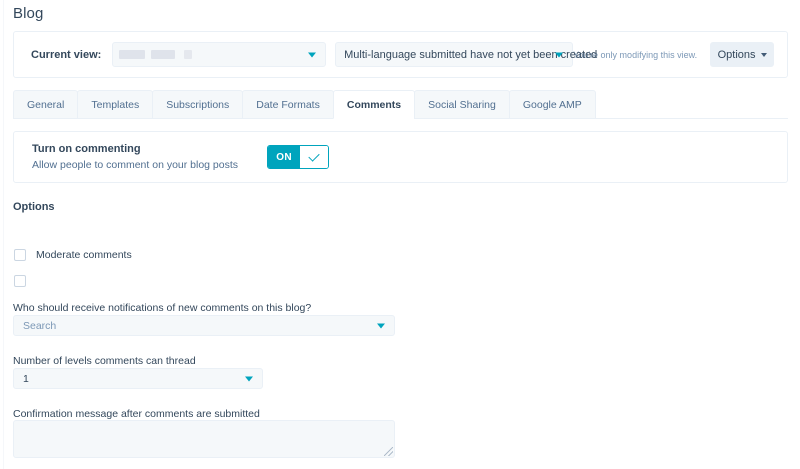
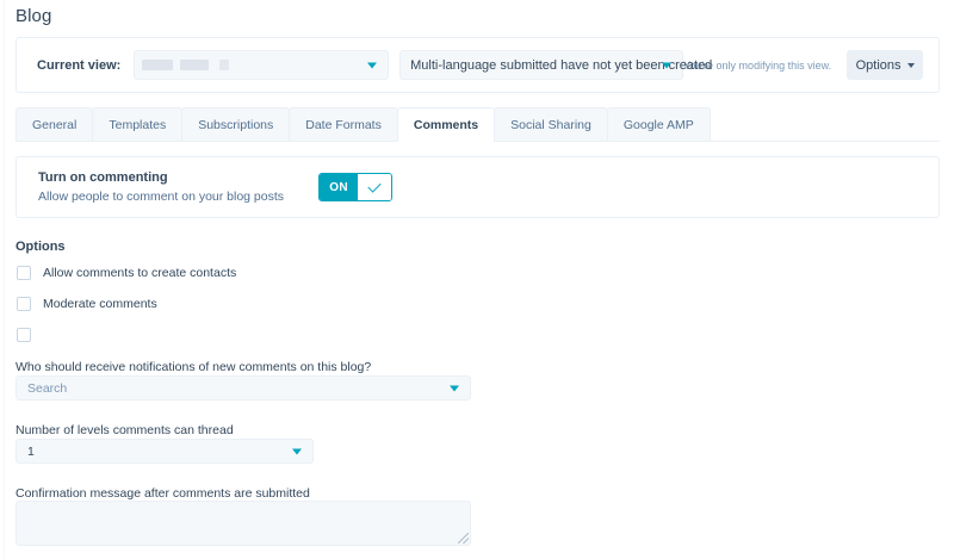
  Blog
  Current view:
  Multi-language submitted have not yet been created
  You're only modifying this view.
  Options
  General
  Templates
  Subscriptions
  Date Formats
  Comments
  Social Sharing
  Google AMP
  Turn on commenting
  Allow people to comment on your blog posts
  ON
  Options
+ Allow comments to create contacts
  Moderate comments
  Who should receive notifications of new comments on this blog?
  Search
  Number of levels comments can thread
  1
  Confirmation message after comments are submitted
